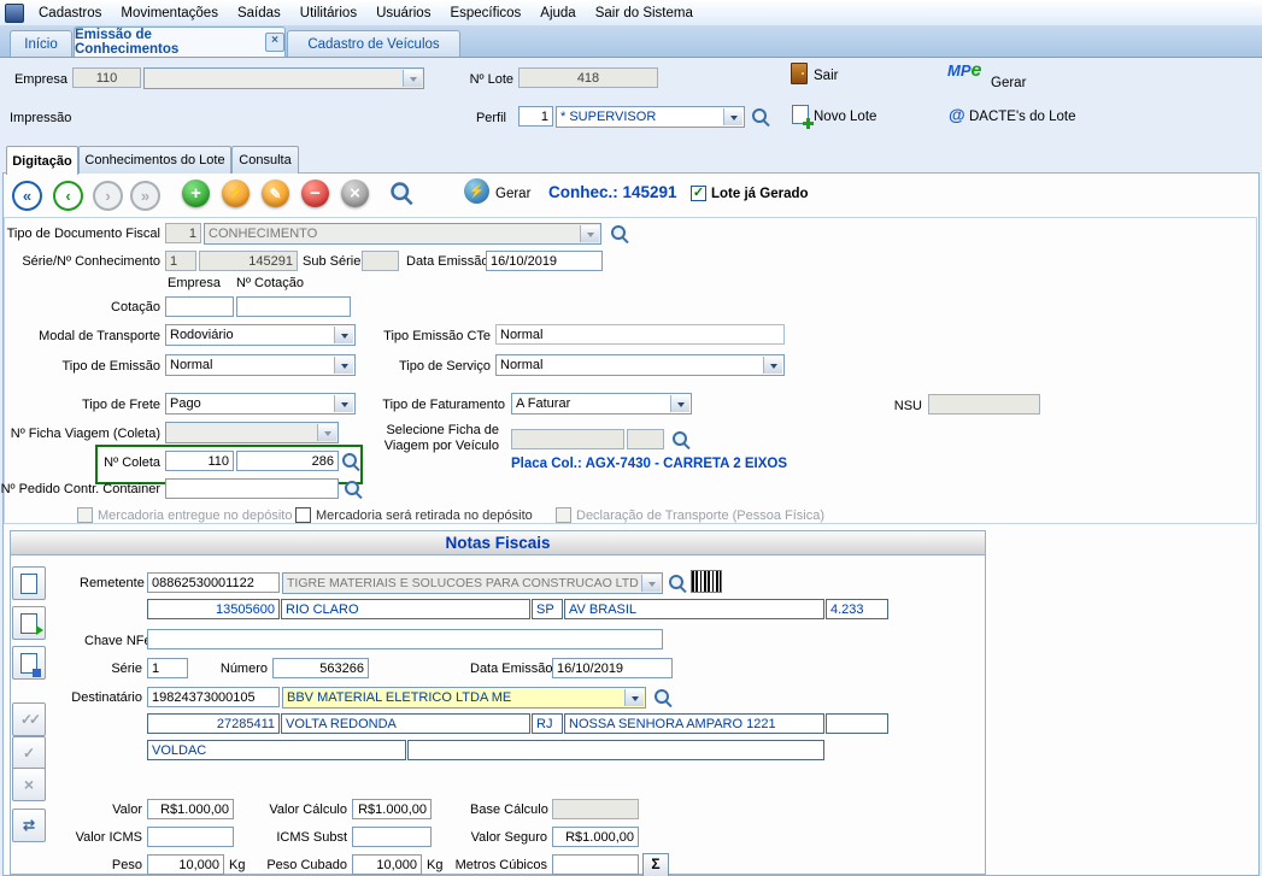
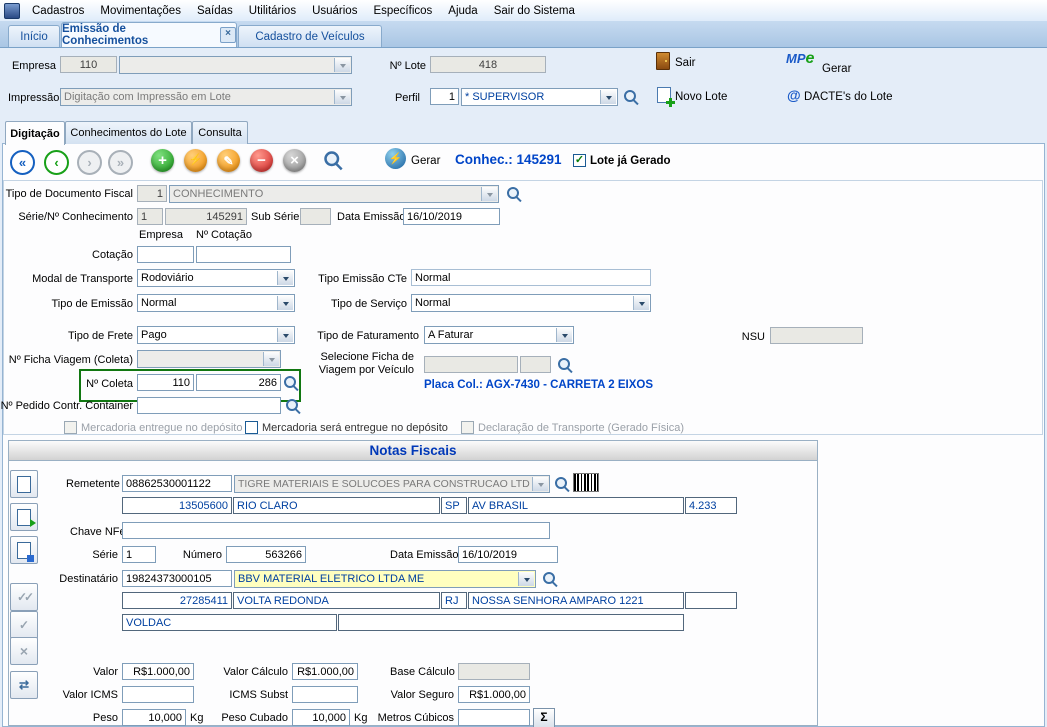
  Cadastros
  Movimentações
  Saídas
  Utilitários
  Usuários
  Específicos
  Ajuda
  Sair do Sistema
  Início
  Emissão de Conhecimentos
  ×
  Cadastro de Veículos
  Empresa
  110
  Nº Lote
  418
  Sair
  MP
  e
  Gerar
  Impressão
+ Digitação com Impressão em Lote
  Perfil
  1
  * SUPERVISOR
  Novo Lote
  @
  DACTE's do Lote
  Digitação
  Conhecimentos do Lote
  Consulta
  «
  ‹
  ›
  »
  +
  ⚡
  ✎
  −
  ×
  ⚡
  Gerar
  Conhec.: 145291
  ✓
  Lote já Gerado
  Tipo de Documento Fiscal
  1
  CONHECIMENTO
  Série/Nº Conhecimento
  1
  145291
  Sub Série
  Data Emissã
  16/10/2019
  Empresa
  Nº Cotação
  Cotação
  Modal de Transporte
  Rodoviário
  Tipo Emissão CTe
  Normal
  Tipo de Emissão
  Normal
  Tipo de Serviço
  Normal
  Tipo de Frete
  Pago
  Tipo de Faturamento
  A Faturar
  NSU
  Nº Ficha Viagem (Coleta)
  Selecione Ficha de
  Viagem por Veículo
  Nº Coleta
  110
  286
  Placa Col.: AGX-7430 - CARRETA 2 EIXOS
  Nº Pedido Contr. Container
  Mercadoria entregue no depósito
- Mercadoria será retirada no depósito
+ Mercadoria será entregue no depósito
- Declaração de Transporte (Pessoa Física)
+ Declaração de Transporte (Gerado Física)
  Notas Fiscais
  ✓✓
  ✓
  ×
  ⇄
  Remetente
  08862530001122
  TIGRE MATERIAIS E SOLUCOES PARA CONSTRUCAO LTD
  13505600
  RIO CLARO
  SP
  AV BRASIL
  4.233
  Chave NF
  Série
  1
  Número
  563266
  Data Emissão
  16/10/2019
  Destinatário
  19824373000105
  BBV MATERIAL ELETRICO LTDA ME
  27285411
  VOLTA REDONDA
  RJ
  NOSSA SENHORA AMPARO 1221
  VOLDAC
  Valor
  R$1.000,00
  Valor Cálculo
  R$1.000,00
  Base Cálculo
  Valor ICMS
  ICMS Subst
  Valor Seguro
  R$1.000,00
  Peso
  10,000
  Kg
  Peso Cubado
  10,000
  Kg
  Metros Cúbicos
  Σ
